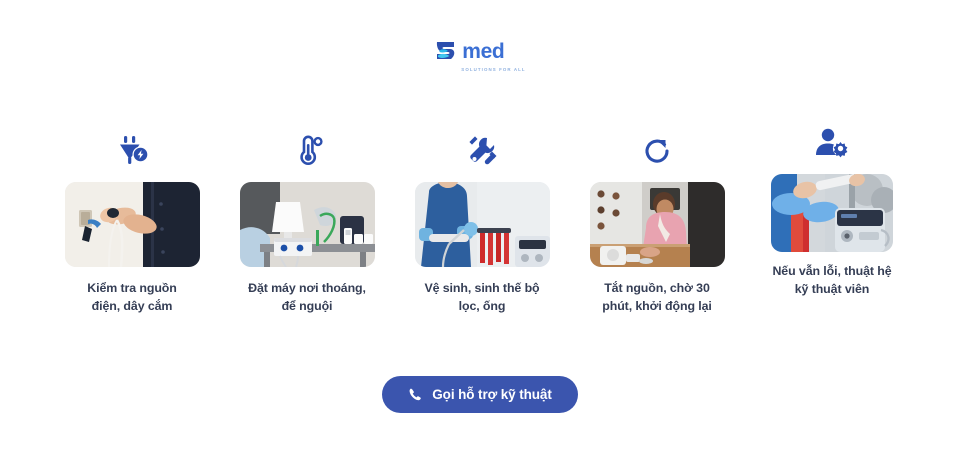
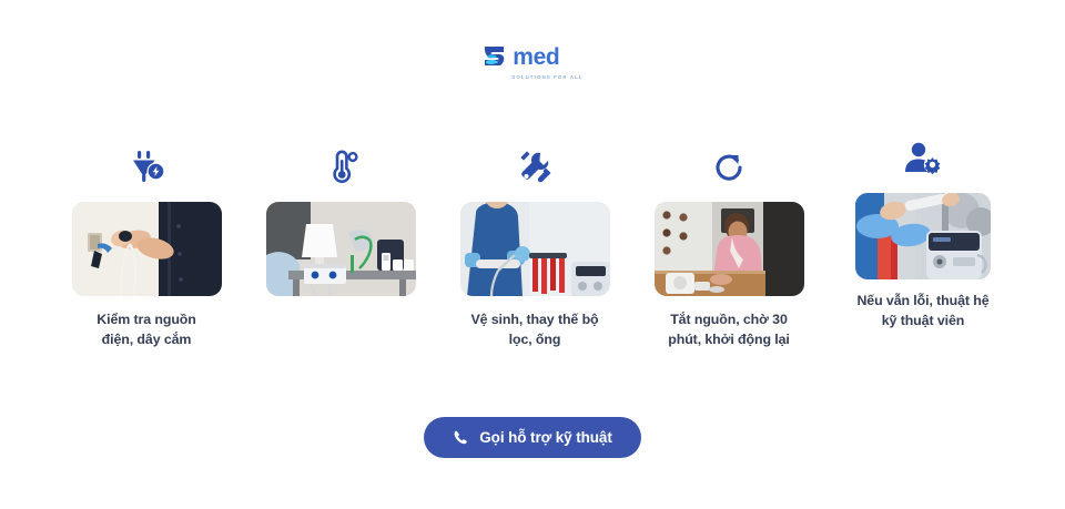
  med
  Kiểm tra nguồn
  điện, dây cắm
- Đặt máy nơi thoáng,
- để nguội
- Vệ sinh, sinh thế bộ
+ Vệ sinh, thay thế bộ
  lọc, ống
  Tắt nguồn, chờ 30
  phút, khởi động lại
  Nếu vẫn lỗi, thuật hệ
  kỹ thuật viên
  Gọi hỗ trợ kỹ thuật
